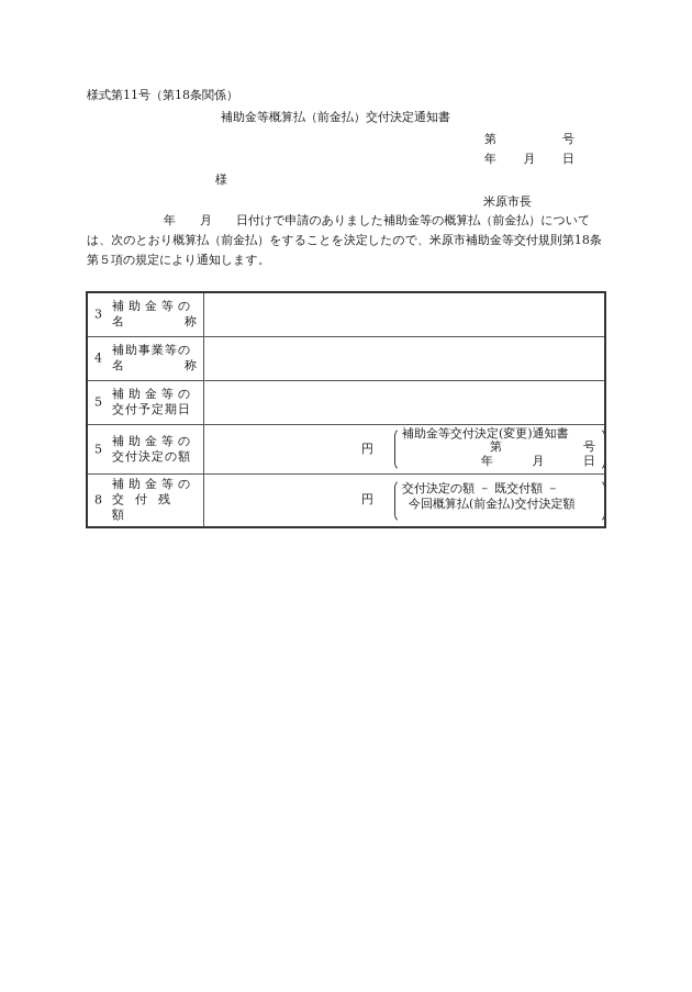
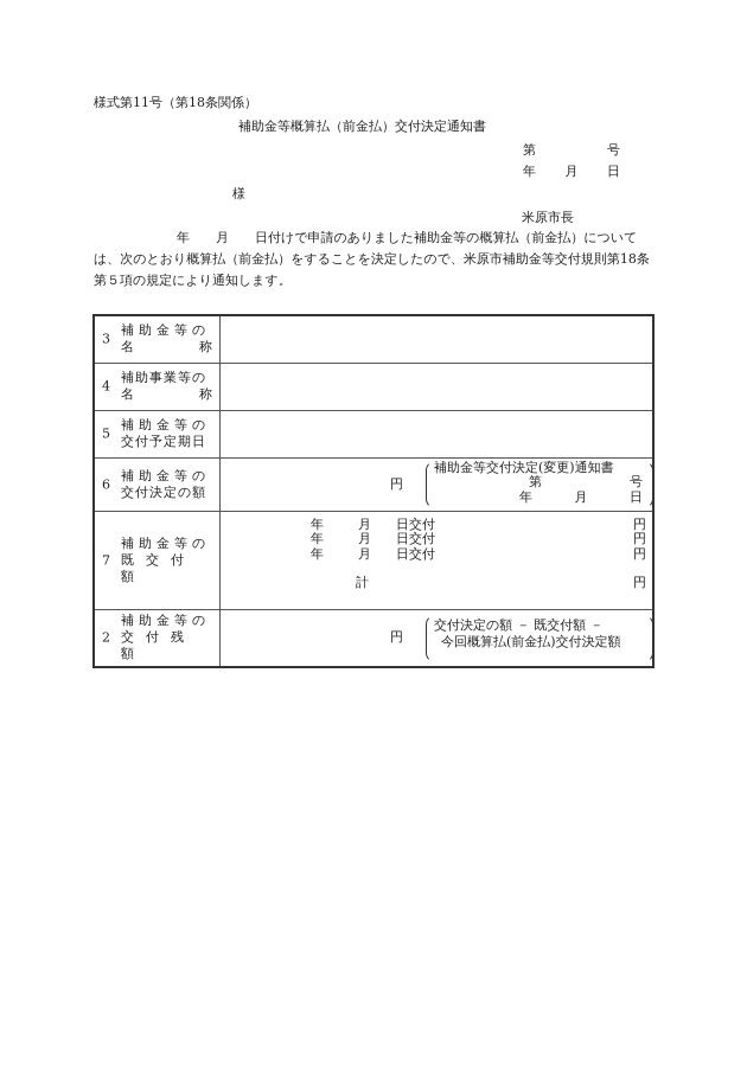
  様式第11号（第18条関係）
  補助金等概算払（前金払）交付決定通知書
  第
  号
  年
  月
  日
  様
  米原市長
  年 月 日付けで申請のありました補助金等の概算払（前金払）については、次のとおり概算払（前金払）をすることを決定したので、米原市補助金等交付規則第18条第５項の規定により通知します。
  3 補助金等の 名 称
  4 補助事業等の 名 称
  5 補助金等の 交付予定期日
- 5 補助金等の 交付決定の額	円 補助金等交付決定(変更)通知書 第 号 年 月 日
+ 6 補助金等の 交付決定の額	円 補助金等交付決定(変更)通知書 第 号 年 月 日
+ 7 補助金等の 既交付額	年 月 日交付 円 年 月 日交付 円 年 月 日交付 円 計 円
- 8 補助金等の 交付残額	円 交付決定の額 － 既交付額 － 今回概算払(前金払)交付決定額
+ 2 補助金等の 交付残額	円 交付決定の額 － 既交付額 － 今回概算払(前金払)交付決定額
